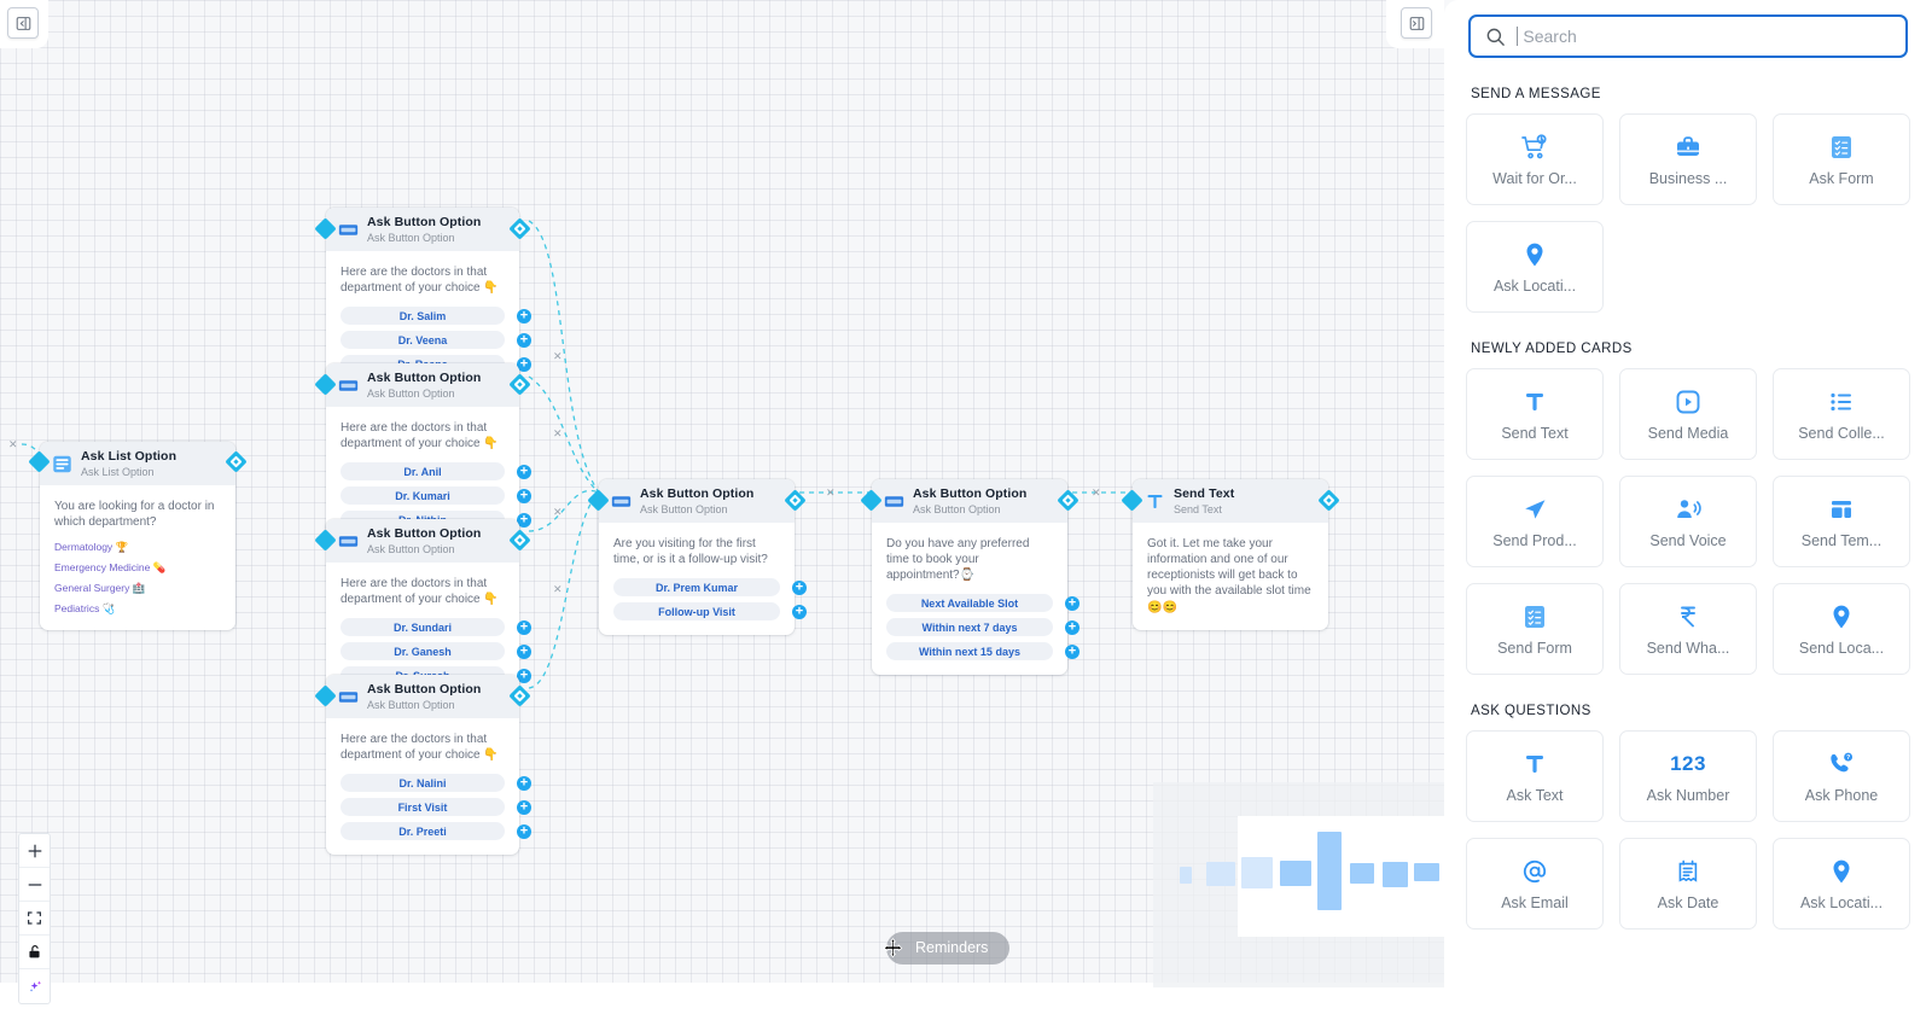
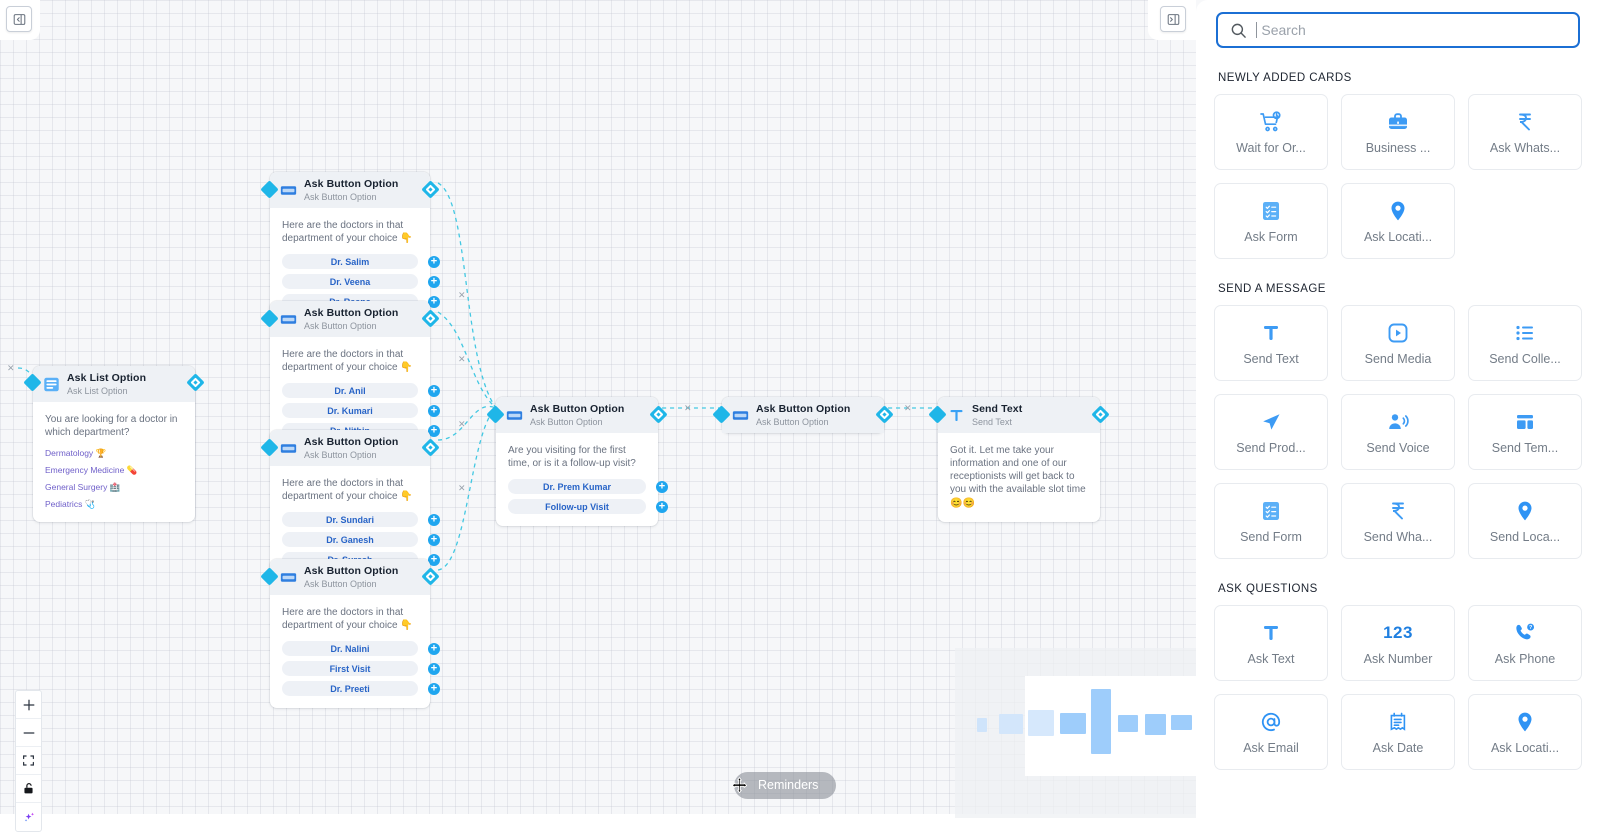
  ✕
  ✕
  ✕
  ✕
  ✕
  ✕
  ✕
  Ask List Option
  Ask List Option
  You are looking for a doctor in which department?
  Dermatology 🏆
  Emergency Medicine 💊
  General Surgery 🏥
  Pediatrics 🩺
  Ask Button Option
  Ask Button Option
  Here are the doctors in that department of your choice 👇
  Dr. Salim
  Dr. Veena
  Ask Button Option
  Ask Button Option
  Here are the doctors in that department of your choice 👇
  Dr. Anil
  Dr. Kumari
  Ask Button Option
  Ask Button Option
  Here are the doctors in that department of your choice 👇
  Dr. Sundari
  Dr. Ganesh
  Ask Button Option
  Ask Button Option
  Here are the doctors in that department of your choice 👇
  Dr. Nalini
  First Visit
  Dr. Preeti
  Ask Button Option
  Ask Button Option
  Are you visiting for the first time, or is it a follow-up visit?
  Dr. Prem Kumar
  Follow-up Visit
  Ask Button Option
  Ask Button Option
- Do you have any preferred time to book your appointment?⌚
- Next Available Slot
- Within next 7 days
- Within next 15 days
  Send Text
  Send Text
  Got it. Let me take your information and one of our receptionists will get back to you with the available slot time😊😊
  Reminders
  Search
- SEND A MESSAGE
+ NEWLY ADDED CARDS
  Wait for Or...
  Business ...
+ Ask Whats...
  Ask Form
  Ask Locati...
- NEWLY ADDED CARDS
+ SEND A MESSAGE
  Send Text
  Send Media
  Send Colle...
  Send Prod...
  Send Voice
  Send Tem...
  Send Form
  Send Wha...
  Send Loca...
  ASK QUESTIONS
  Ask Text
  123
  Ask Number
  Ask Phone
  Ask Email
  Ask Date
  Ask Locati...
